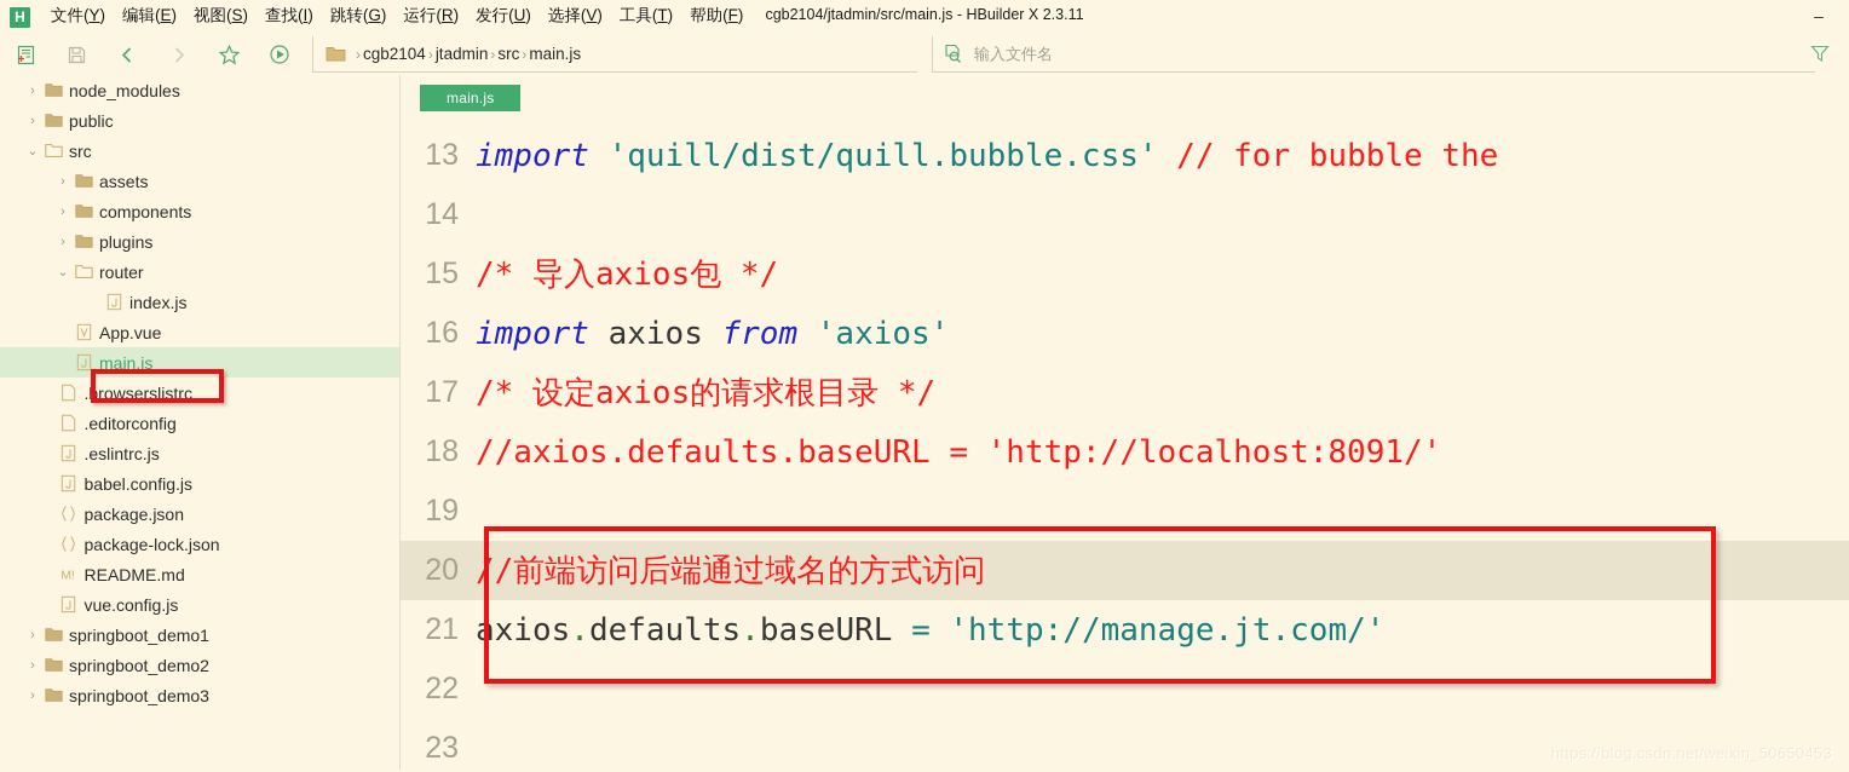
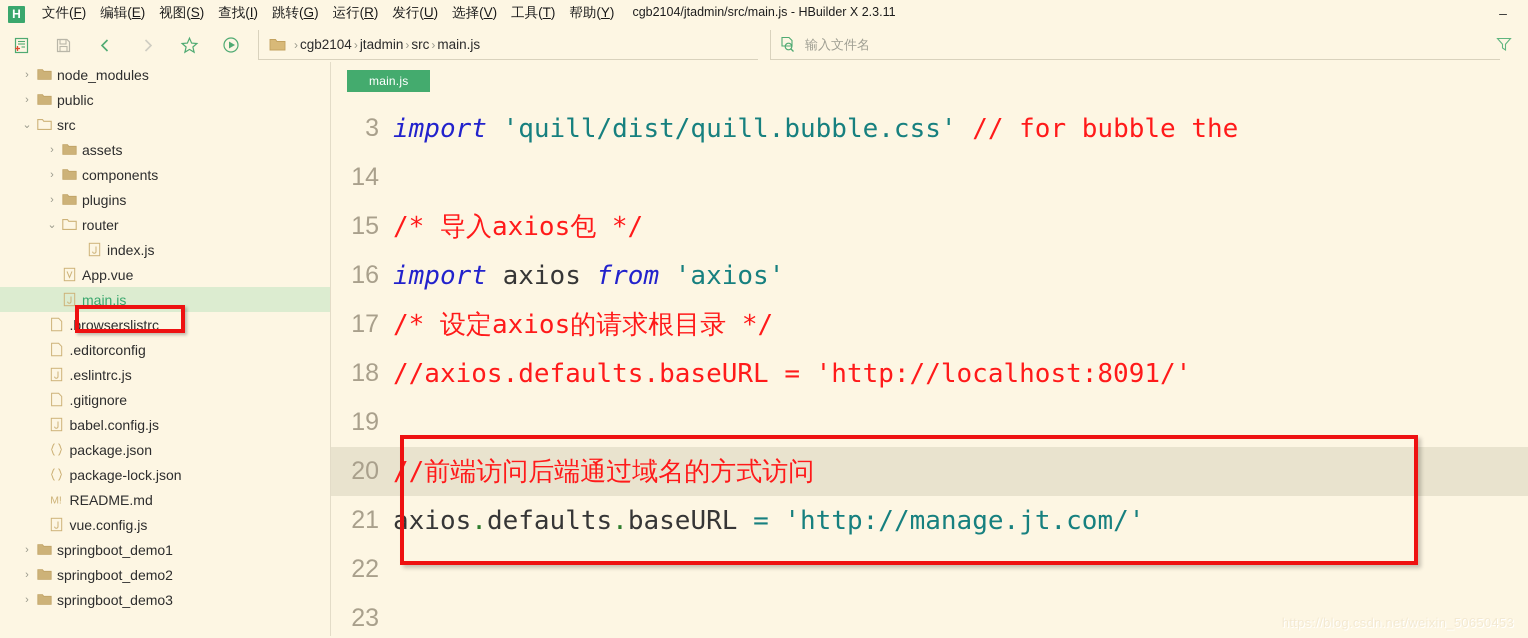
  H
- 文件(Y)
+ 文件(F)
  编辑(E)
  视图(S)
  查找(I)
  跳转(G)
  运行(R)
  发行(U)
  选择(V)
  工具(T)
- 帮助(F)
+ 帮助(Y)
  cgb2104/jtadmin/src/main.js - HBuilder X 2.3.11
  –
  ›
  cgb2104
  ›
  jtadmin
  ›
  src
  ›
  main.js
  输入文件名
  ›
  node_modules
  ›
  public
  ⌄
  src
  ›
  assets
  ›
  components
  ›
  plugins
  ⌄
  router
  index.js
  App.vue
  main.js
  .browserslistrc
  .editorconfig
  .eslintrc.js
+ .gitignore
  babel.config.js
  package.json
  package-lock.json
  M!
  README.md
  vue.config.js
  ›
  springboot_demo1
  ›
  springboot_demo2
  ›
  springboot_demo3
  main.js
- 13
+ 3
  import 'quill/dist/quill.bubble.css' // for bubble the
  14
  15
  /* 导入axios包 */
  16
  import axios from 'axios'
  17
  /* 设定axios的请求根目录 */
  18
  //axios.defaults.baseURL = 'http://localhost:8091/'
  19
  20
  //前端访问后端通过域名的方式访问
  21
  axios.defaults.baseURL = 'http://manage.jt.com/'
  22
  23
  https://blog.csdn.net/weixin_50650453
